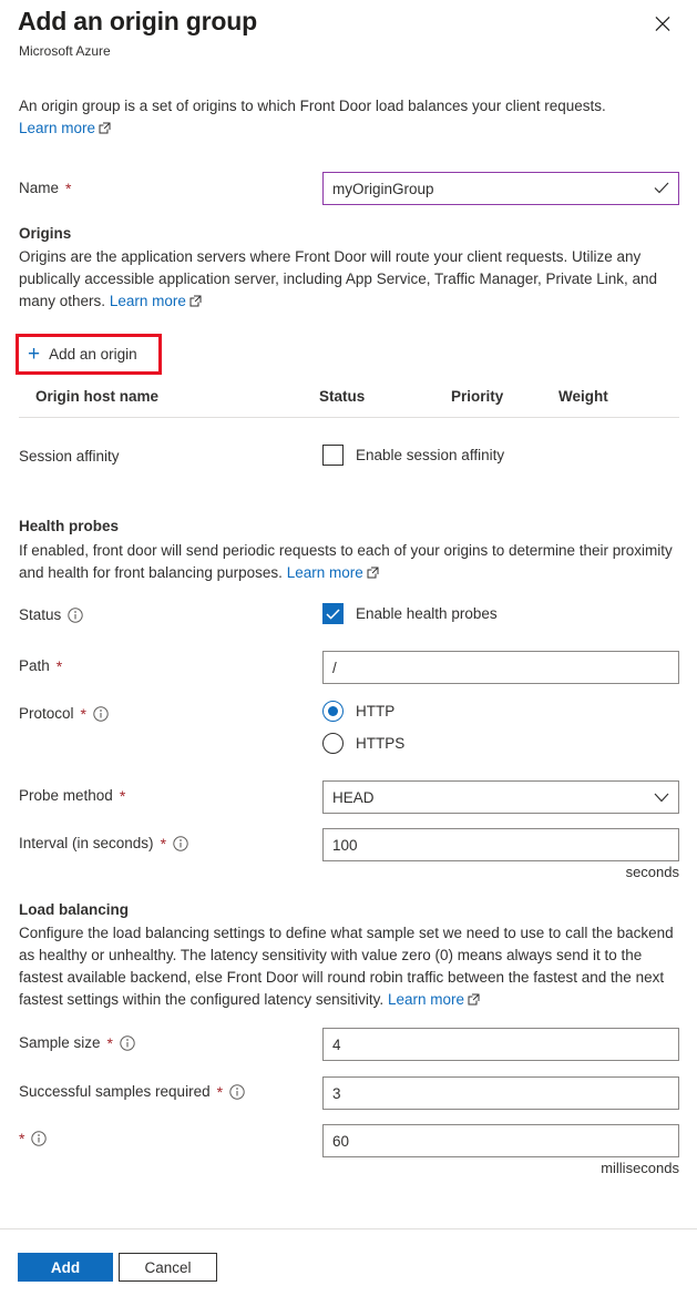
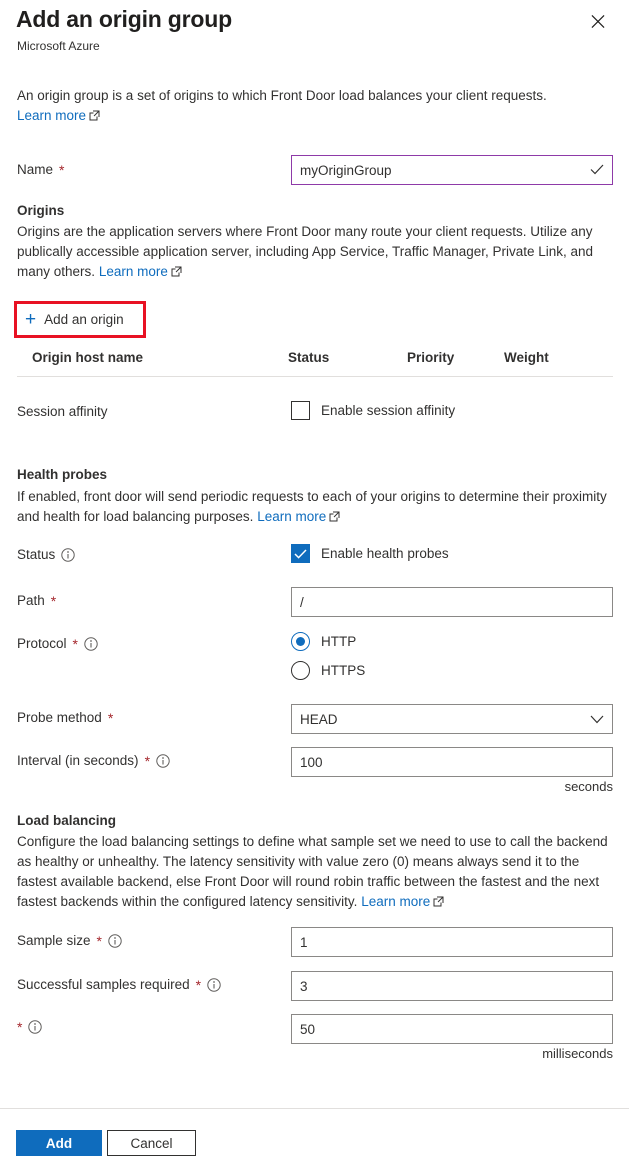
  Add an origin group
  Microsoft Azure
  An origin group is a set of origins to which Front Door load balances your client requests.
  Learn more
  Name
  *
  myOriginGroup
  Origins
- Origins are the application servers where Front Door will route your client requests. Utilize any publically accessible application server, including App Service, Traffic Manager, Private Link, and many others. Learn more
+ Origins are the application servers where Front Door many route your client requests. Utilize any publically accessible application server, including App Service, Traffic Manager, Private Link, and many others. Learn more
  +
  Add an origin
  Origin host name
  Status
  Priority
  Weight
  Session affinity
  Enable session affinity
  Health probes
- If enabled, front door will send periodic requests to each of your origins to determine their proximity and health for front balancing purposes. Learn more
+ If enabled, front door will send periodic requests to each of your origins to determine their proximity and health for load balancing purposes. Learn more
  Status
  Enable health probes
  Path
  *
  /
  Protocol
  *
  HTTP
  HTTPS
  Probe method
  *
  HEAD
  Interval (in seconds)
  *
  100
  seconds
  Load balancing
- Configure the load balancing settings to define what sample set we need to use to call the backend as healthy or unhealthy. The latency sensitivity with value zero (0) means always send it to the fastest available backend, else Front Door will round robin traffic between the fastest and the next fastest settings within the configured latency sensitivity. Learn more
+ Configure the load balancing settings to define what sample set we need to use to call the backend as healthy or unhealthy. The latency sensitivity with value zero (0) means always send it to the fastest available backend, else Front Door will round robin traffic between the fastest and the next fastest backends within the configured latency sensitivity. Learn more
  Sample size
  *
- 4
+ 1
  Successful samples required
  *
  3
  *
- 60
+ 50
  milliseconds
  Add
  Cancel
